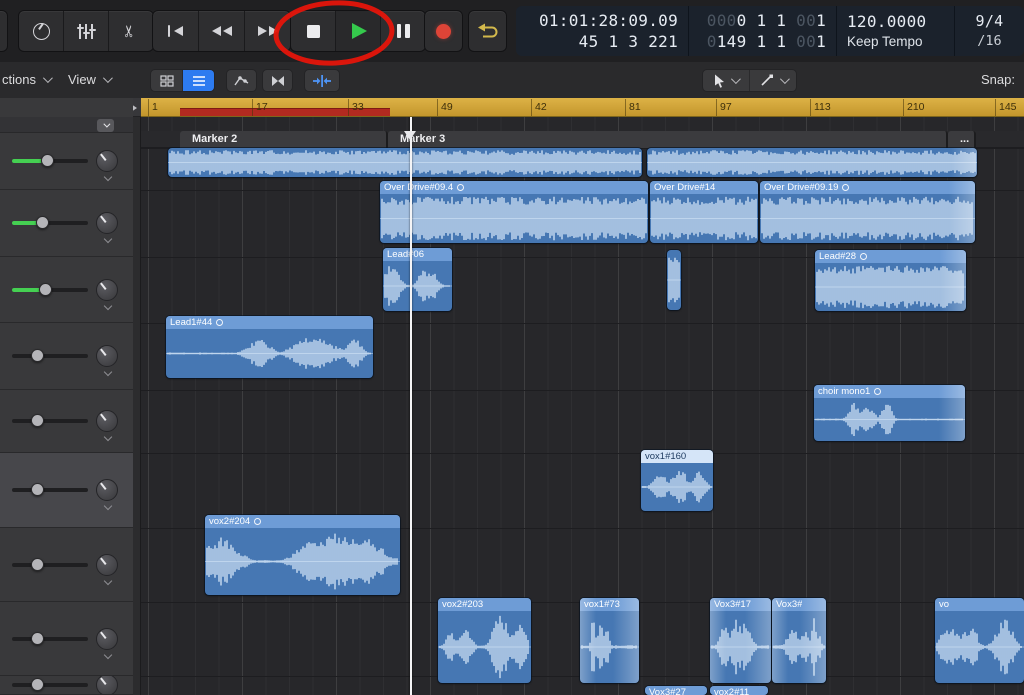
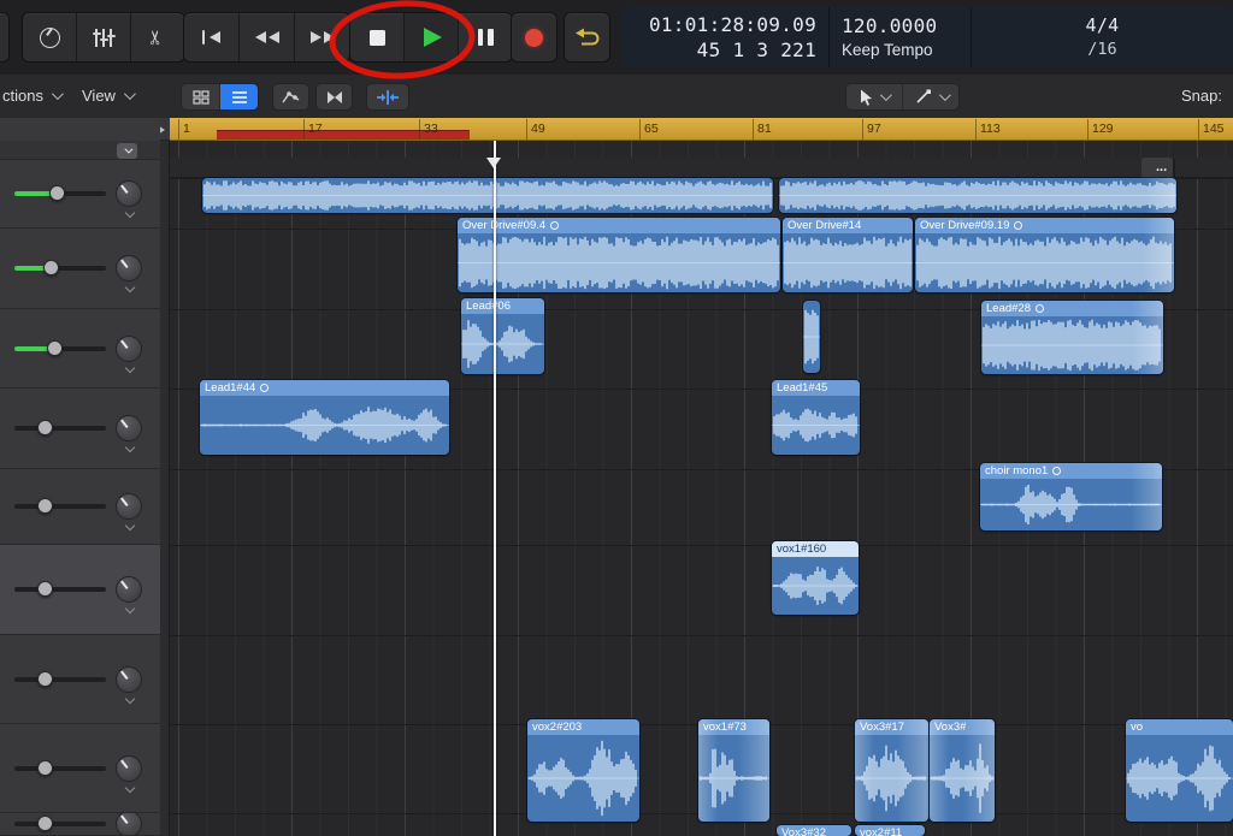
  01:01:28:09.09
  45 1 3 221
- 0000 1 1 001
- 0149 1 1 001
  120.0000
  Keep Tempo
- 9/4
+ 4/4
  /16
  ctions
  View
  Snap:
  1
  17
  33
  49
- 42
+ 65
  81
  97
  113
- 210
+ 129
  145
- Marker 2
- Marker 3
  ...
  Overrive#09.4
  Over Drive#14
  Over Drive#09.19
  Lead06
  Lead#28
  Lead1#44
+ Lead1#45
  choir mono1
  vox1#160
- vox2#204
  vox2#203
  vo
- Vox3#27
+ Vox3#32
  vox2#11
